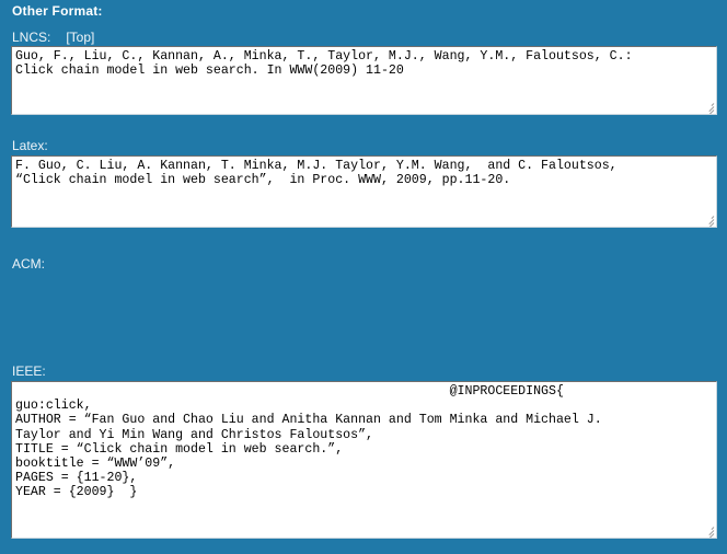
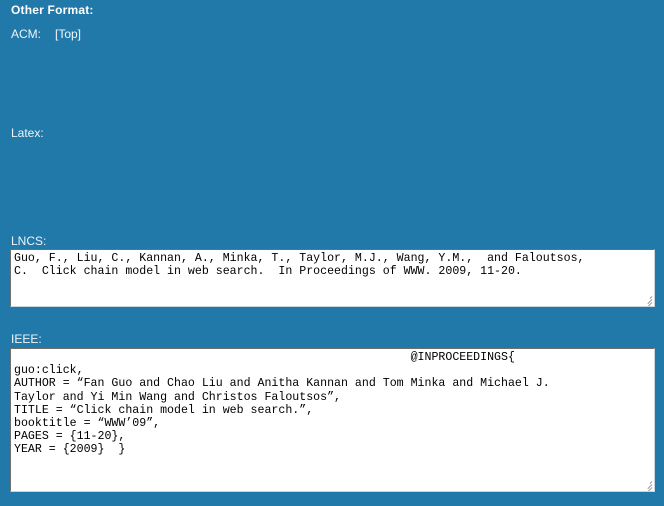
  Other Format:
- LNCS: [Top]
+ ACM: [Top]
- Guo, F., Liu, C., Kannan, A., Minka, T., Taylor, M.J., Wang, Y.M., Faloutsos, C.:
- Click chain model in web search. In WWW(2009) 11-20
  Latex:
- F. Guo, C. Liu, A. Kannan, T. Minka, M.J. Taylor, Y.M. Wang, and C. Faloutsos,
- “Click chain model in web search”, in Proc. WWW, 2009, pp.11-20.
- ACM:
+ LNCS:
+ Guo, F., Liu, C., Kannan, A., Minka, T., Taylor, M.J., Wang, Y.M., and Faloutsos,
+ C. Click chain model in web search. In Proceedings of WWW. 2009, 11-20.
  IEEE:
  @INPROCEEDINGS{
  guo:click,
  AUTHOR = “Fan Guo and Chao Liu and Anitha Kannan and Tom Minka and Michael J.
  Taylor and Yi Min Wang and Christos Faloutsos”,
  TITLE = “Click chain model in web search.”,
  booktitle = “WWW’09”,
  PAGES = {11-20},
  YEAR = {2009} }
